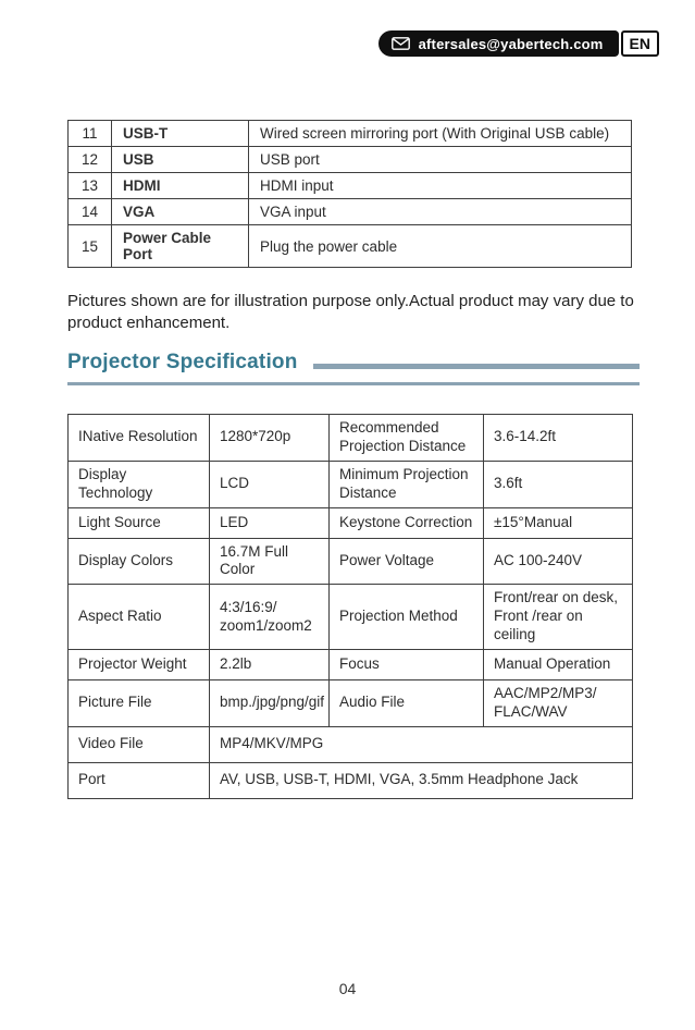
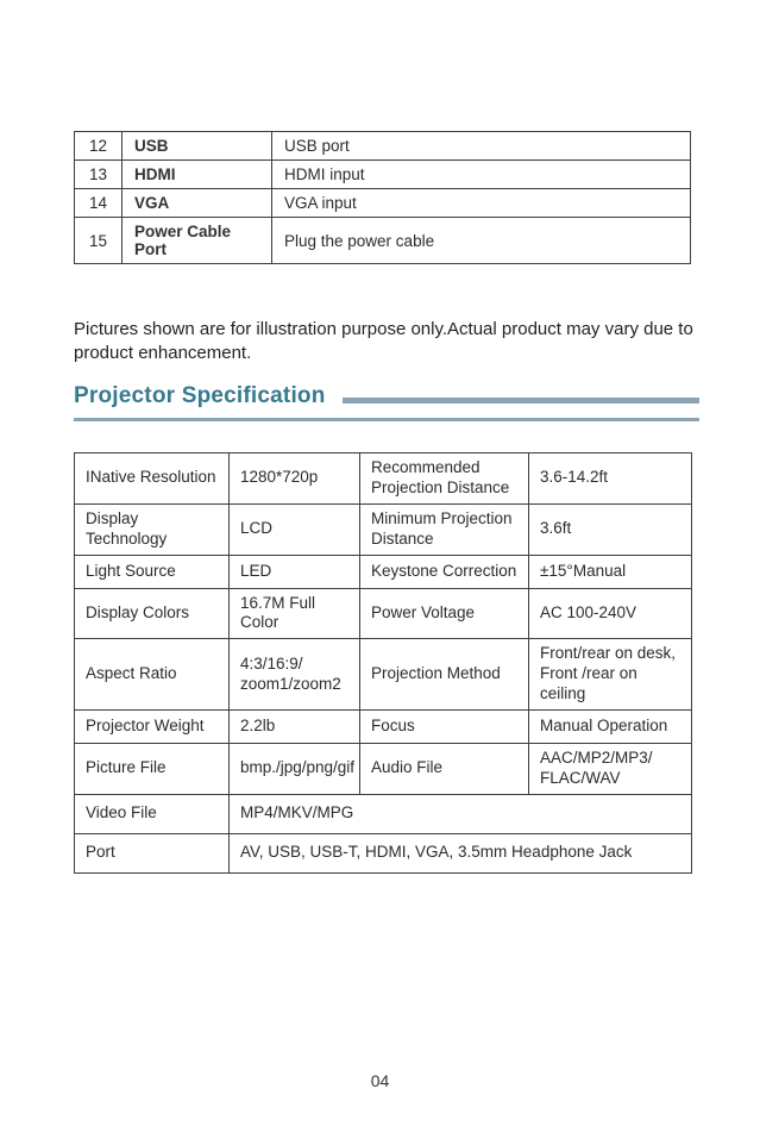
- aftersales@yabertech.com
- EN
- 11	USB-T	Wired screen mirroring port (With Original USB cable)
  12	USB	USB port
  13	HDMI	HDMI input
  14	VGA	VGA input
  15	Power Cable Port	Plug the power cable
  Pictures shown are for illustration purpose only.Actual product may vary due to product enhancement.
  Projector Specification
  INative Resolution	1280*720p	Recommended Projection Distance	3.6-14.2ft
  Display Technology	LCD	Minimum Projection Distance	3.6ft
  Light Source	LED	Keystone Correction	±15°Manual
  Display Colors	16.7M Full Color	Power Voltage	AC 100-240V
  Aspect Ratio	4:3/16:9/ zoom1/zoom2	Projection Method	Front/rear on desk, Front /rear on ceiling
  Projector Weight	2.2lb	Focus	Manual Operation
  Picture File	bmp./jpg/png/gif	Audio File	AAC/MP2/MP3/ FLAC/WAV
  Video File	MP4/MKV/MPG
  Port	AV, USB, USB-T, HDMI, VGA, 3.5mm Headphone Jack
  04
